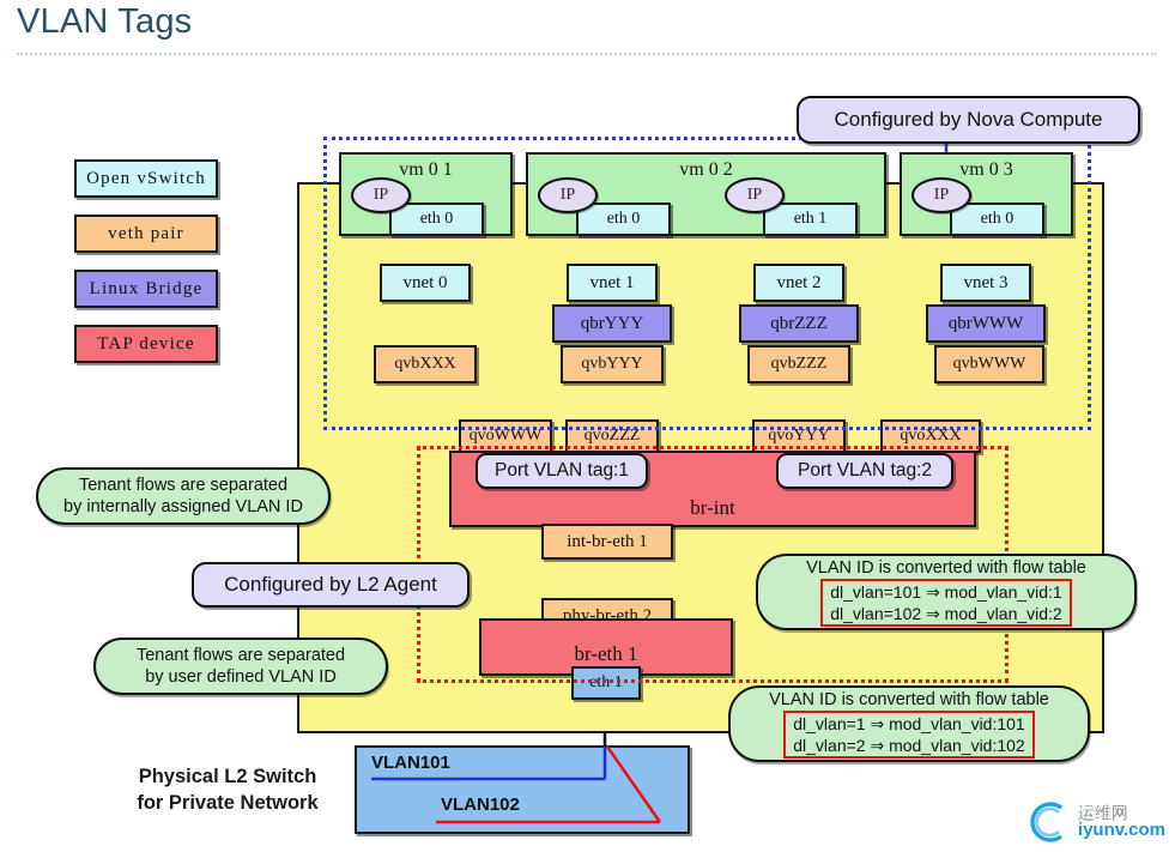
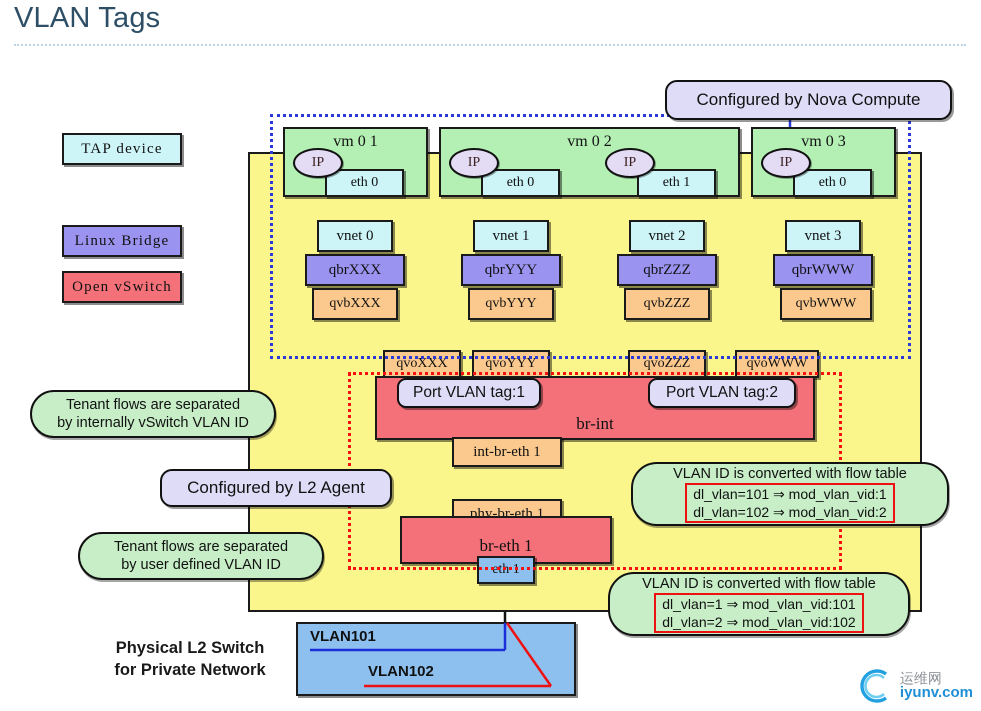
  VLAN Tags
- Open vSwitch
+ TAP device
- veth pair
  Linux Bridge
- TAP device
+ Open vSwitch
  vm 0 1
  vm 0 2
  vm 0 3
  eth 0
  eth 0
  eth 1
  eth 0
  IP
  IP
  IP
  IP
  vnet 0
+ qbrXXX
  qvbXXX
- qvoWWW
+ qvoXXX
  vnet 1
  qbrYYY
  qvbYYY
- qvoZZZ
+ qvoYYY
  vnet 2
  qbrZZZ
  qvbZZZ
- qvoYYY
+ qvoZZZ
  vnet 3
  qbrWWW
  qvbWWW
- qvoXXX
+ qvoWWW
  br-int
  Port VLAN tag:1
  Port VLAN tag:2
  int-br-eth 1
- phy-br-eth 2
+ phy-br-eth 1
  br-eth 1
  eth 1
  Configured by Nova Compute
  Configured by L2 Agent
  Tenant flows are separated
- by internally assigned VLAN ID
+ by internally vSwitch VLAN ID
  Tenant flows are separated
  by user defined VLAN ID
  VLAN ID is converted with flow table
  dl_vlan=101 ⇒ mod_vlan_vid:1
  dl_vlan=102 ⇒ mod_vlan_vid:2
  VLAN ID is converted with flow table
  dl_vlan=1 ⇒ mod_vlan_vid:101
  dl_vlan=2 ⇒ mod_vlan_vid:102
  VLAN101
  VLAN102
  Physical L2 Switch
  for Private Network
  运维网
  iyunv.com
